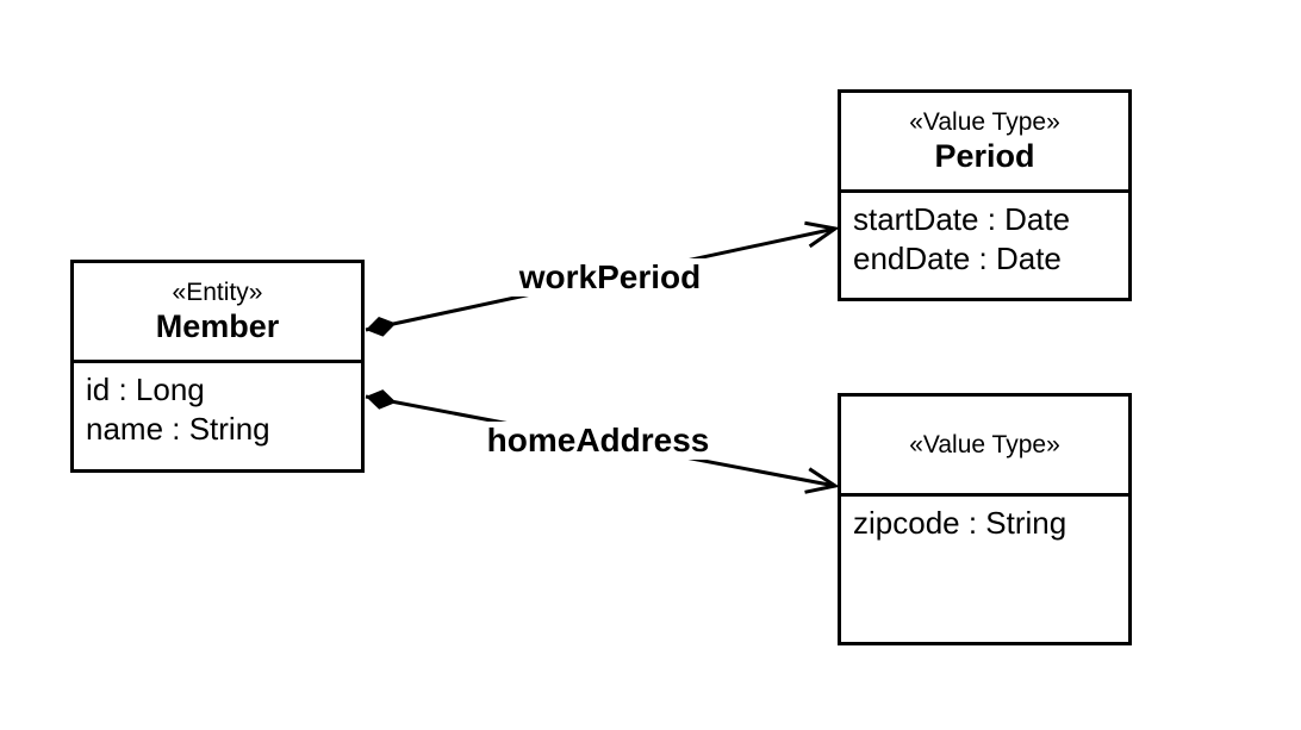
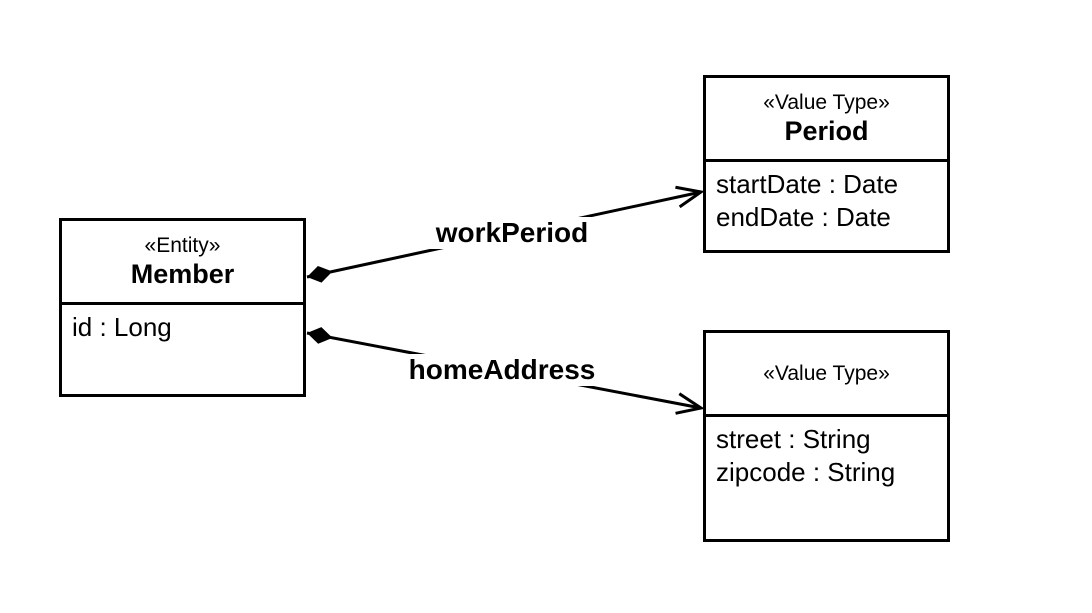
  «Entity»
  Member
  id : Long
- name : String
  «Value Type»
  Period
  startDate : Date
  endDate : Date
  «Value Type»
+ street : String
  zipcode : String
  workPeriod
  homeAddress
